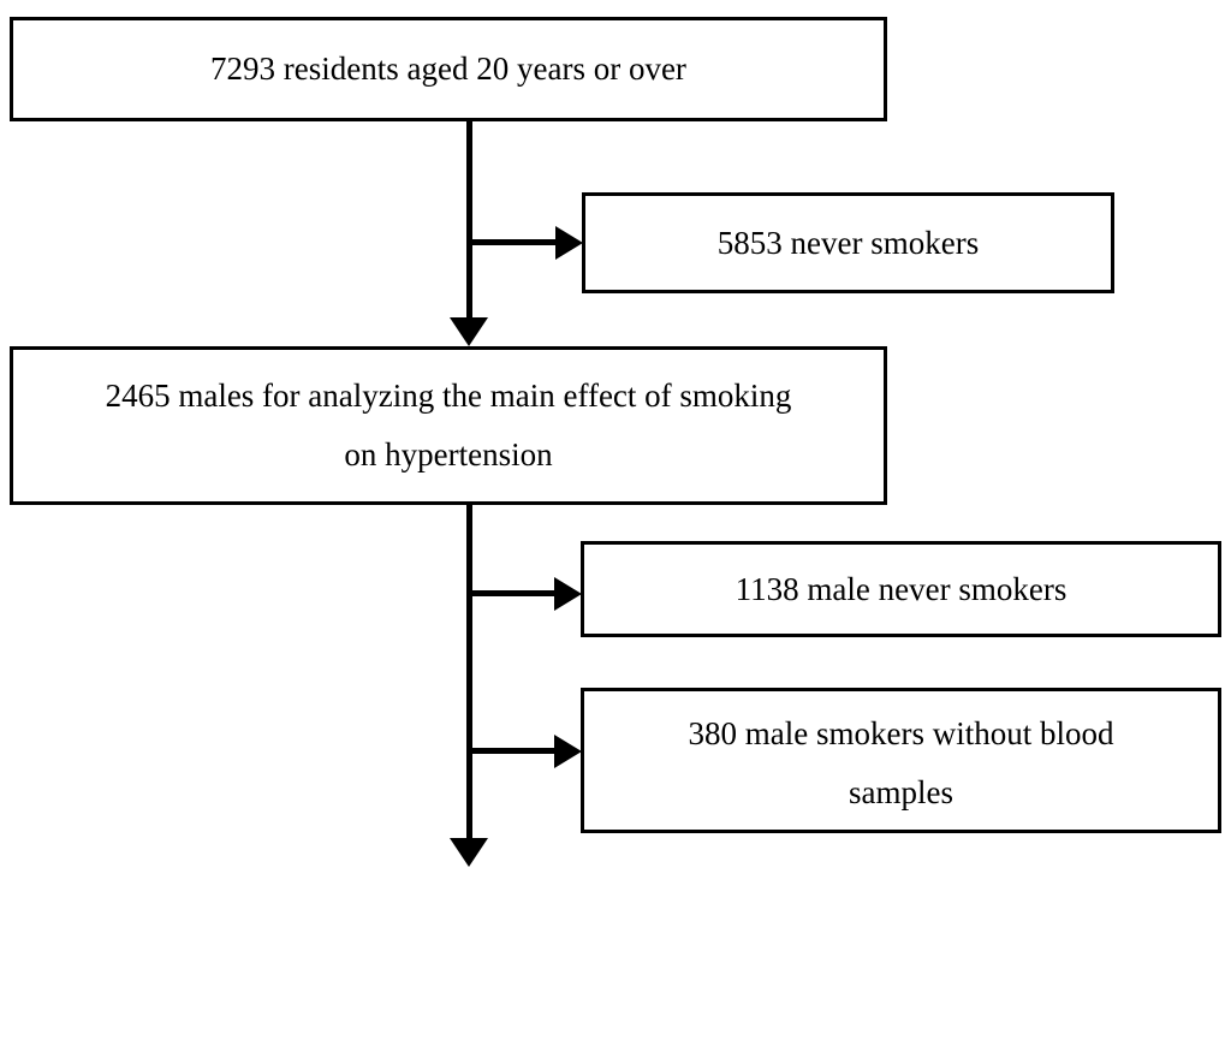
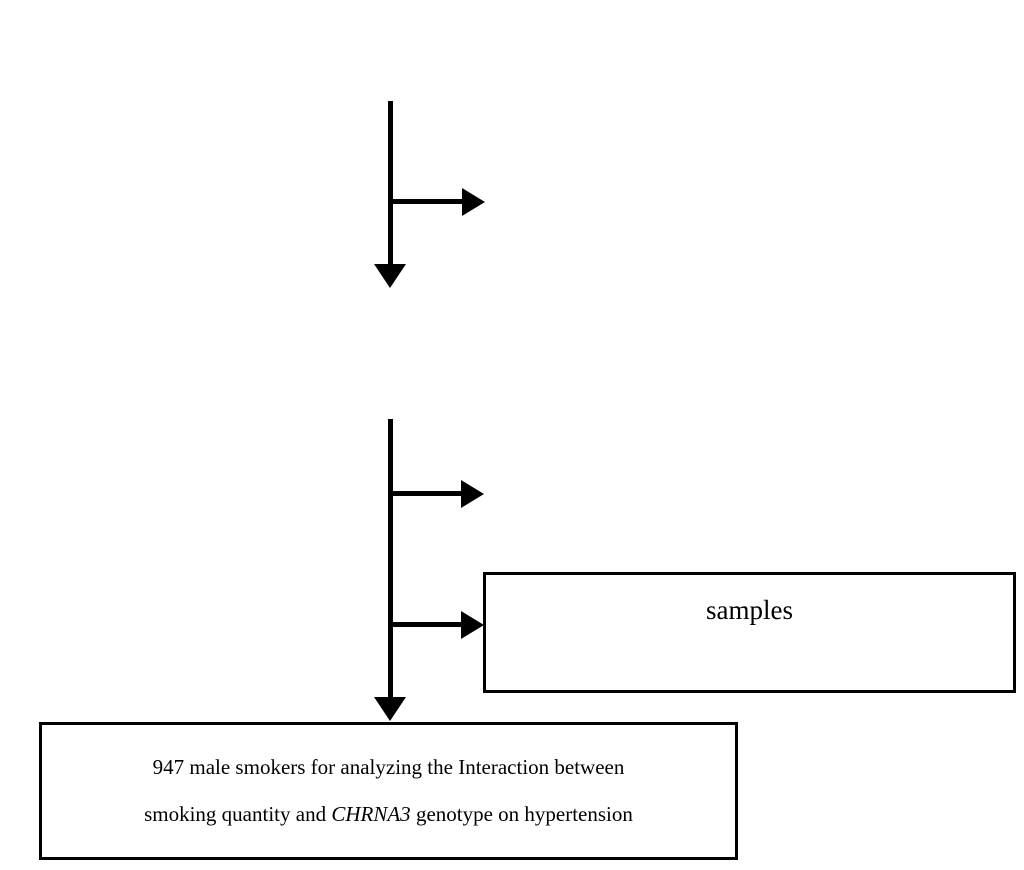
- 7293 residents aged 20 years or over
- 5853 never smokers
- 2465 males for analyzing the main effect of smoking
- on hypertension
- 1138 male never smokers
- 380 male smokers without blood
  samples
+ 947 male smokers for analyzing the Interaction between
+ smoking quantity and CHRNA3 genotype on hypertension
